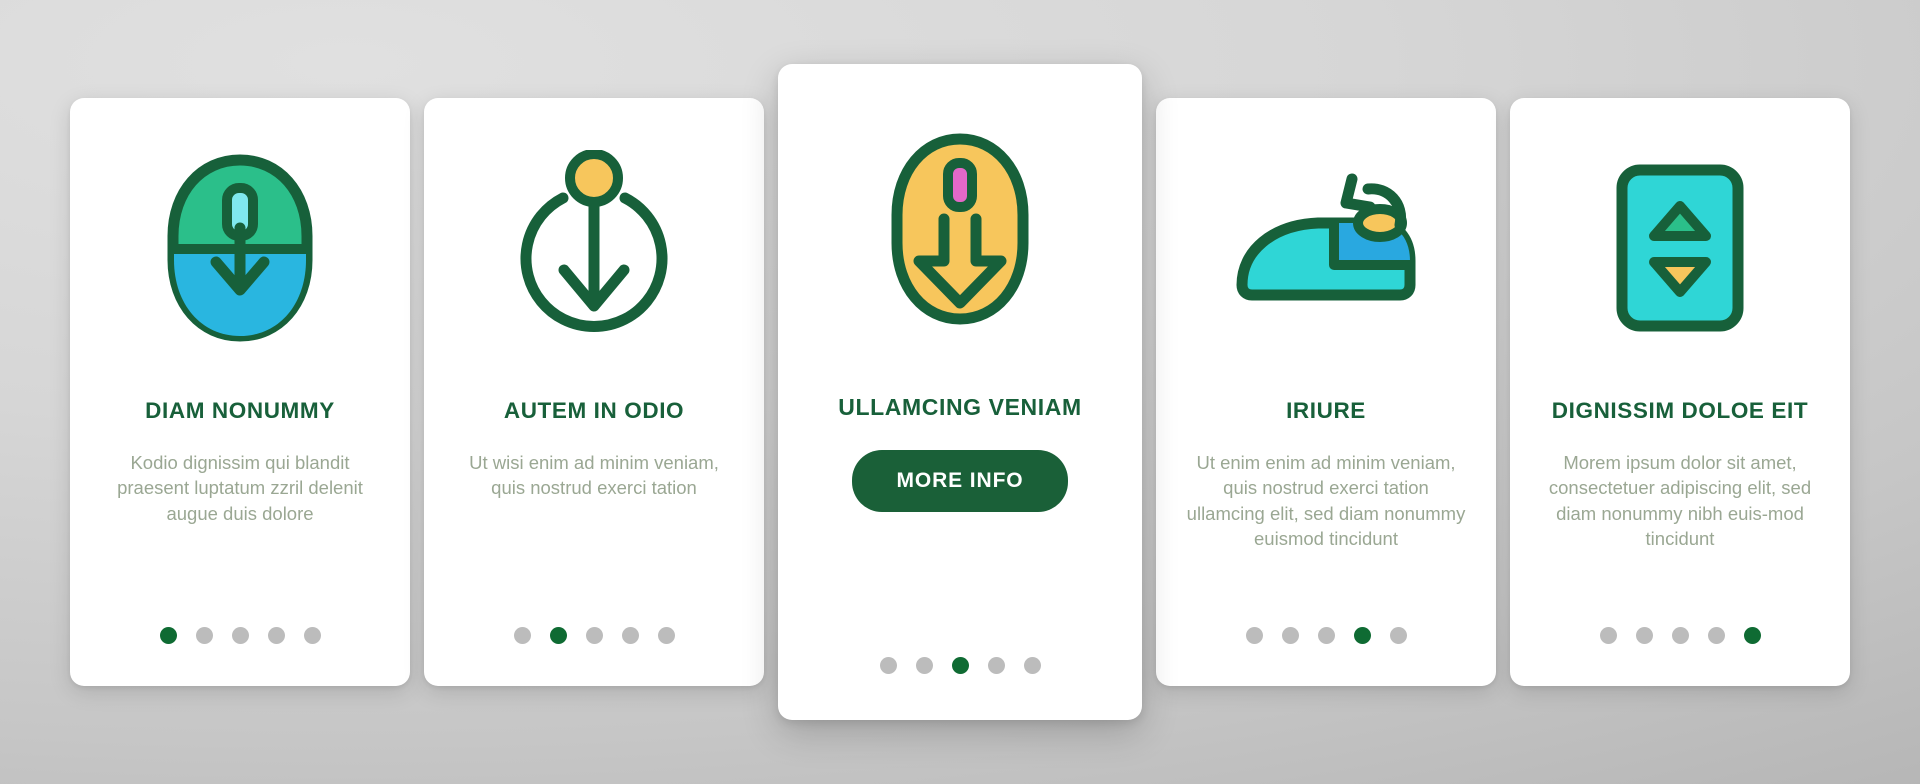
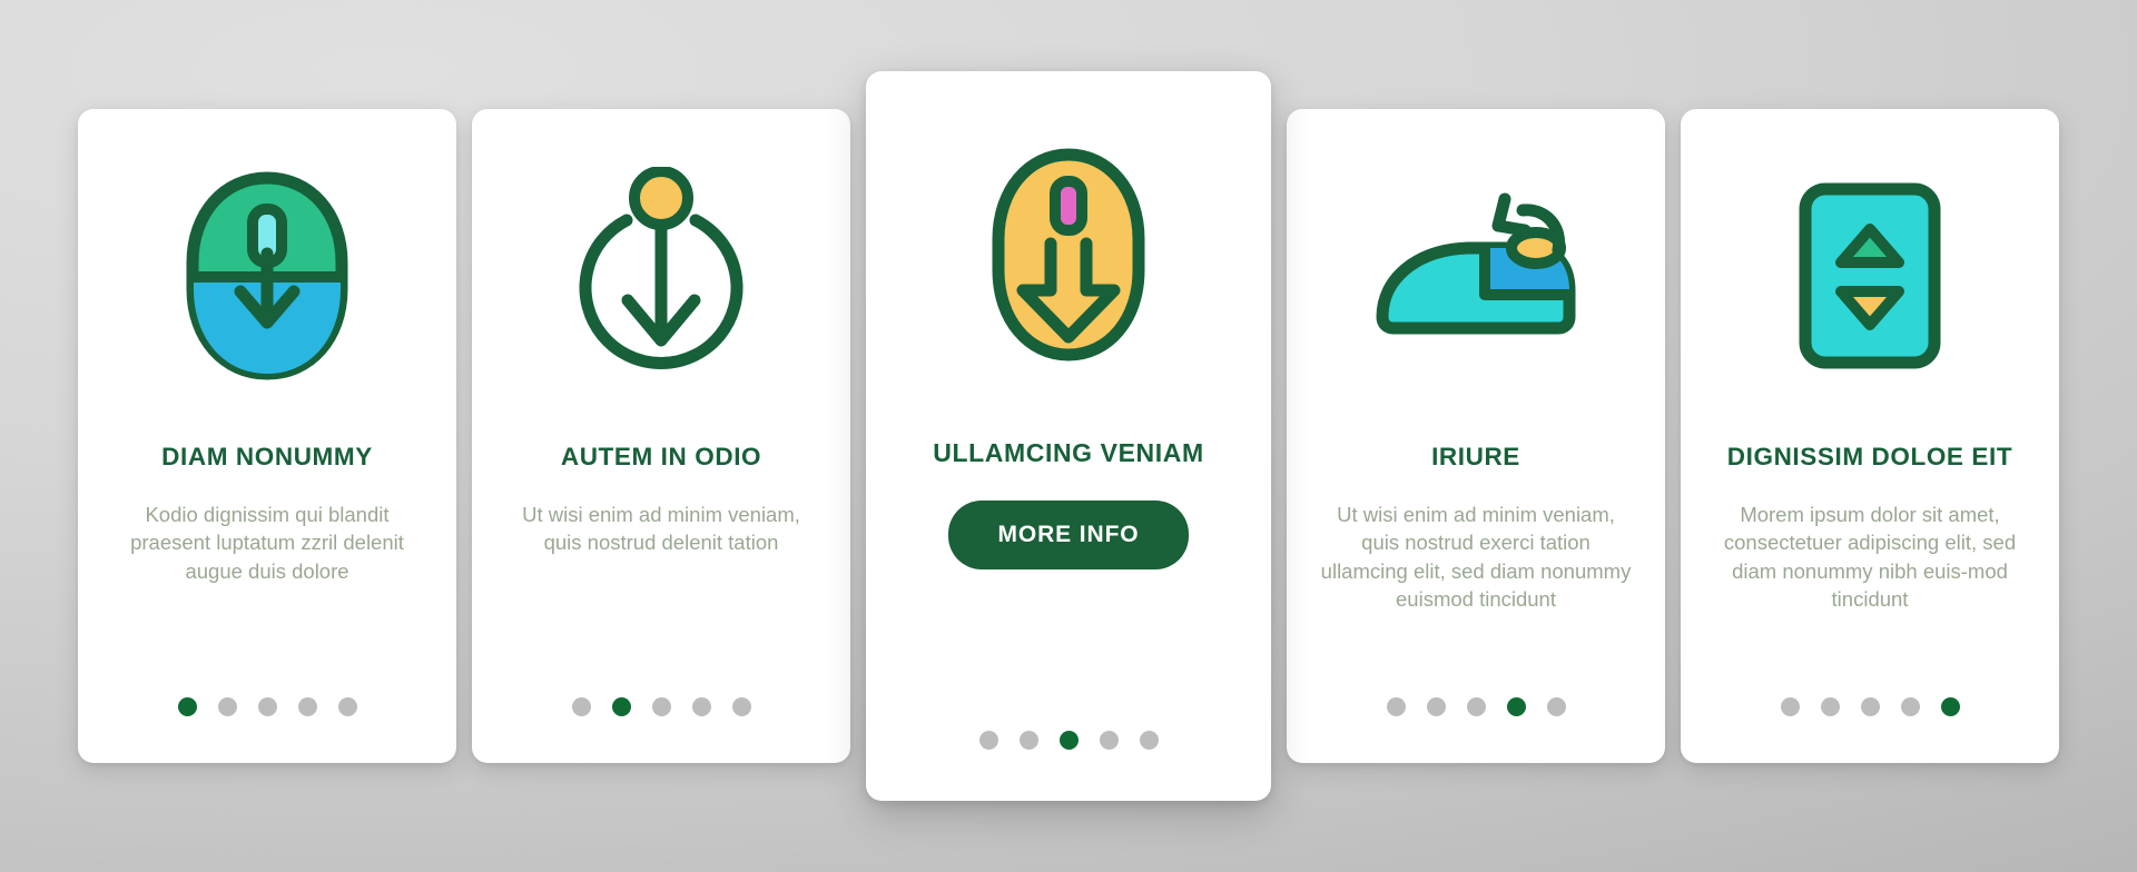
  DIAM NONUMMY
  Kodio dignissim qui blandit praesent luptatum zzril delenit augue duis dolore
  AUTEM IN ODIO
- Ut wisi enim ad minim veniam, quis nostrud exerci tation
+ Ut wisi enim ad minim veniam, quis nostrud delenit tation
  ULLAMCING VENIAM
  MORE INFO
  IRIURE
- Ut enim enim ad minim veniam, quis nostrud exerci tation ullamcing elit, sed diam nonummy euismod tincidunt
+ Ut wisi enim ad minim veniam, quis nostrud exerci tation ullamcing elit, sed diam nonummy euismod tincidunt
  DIGNISSIM DOLOE EIT
  Morem ipsum dolor sit amet, consectetuer adipiscing elit, sed diam nonummy nibh euis-mod tincidunt
